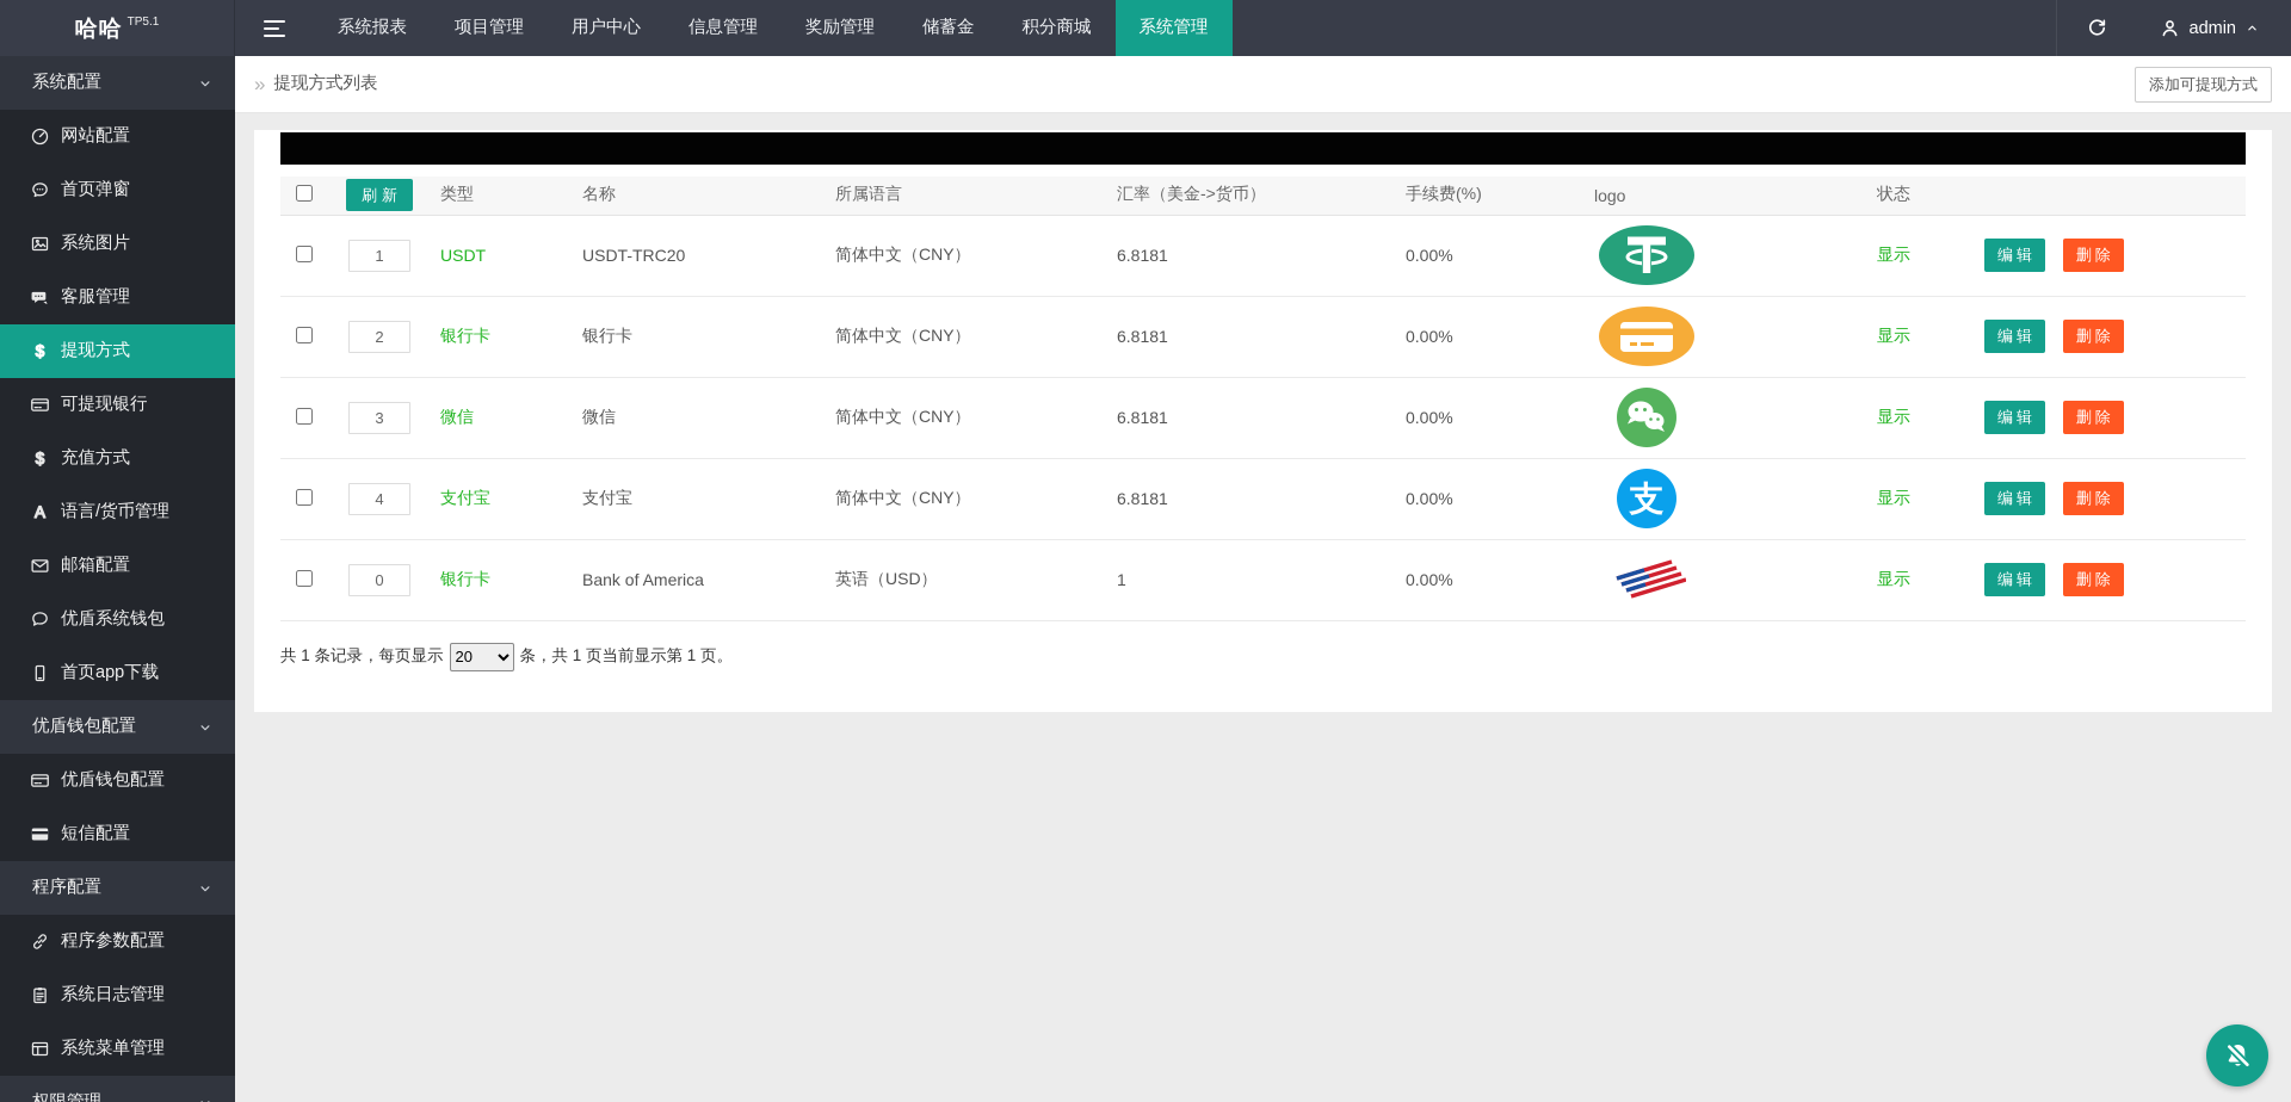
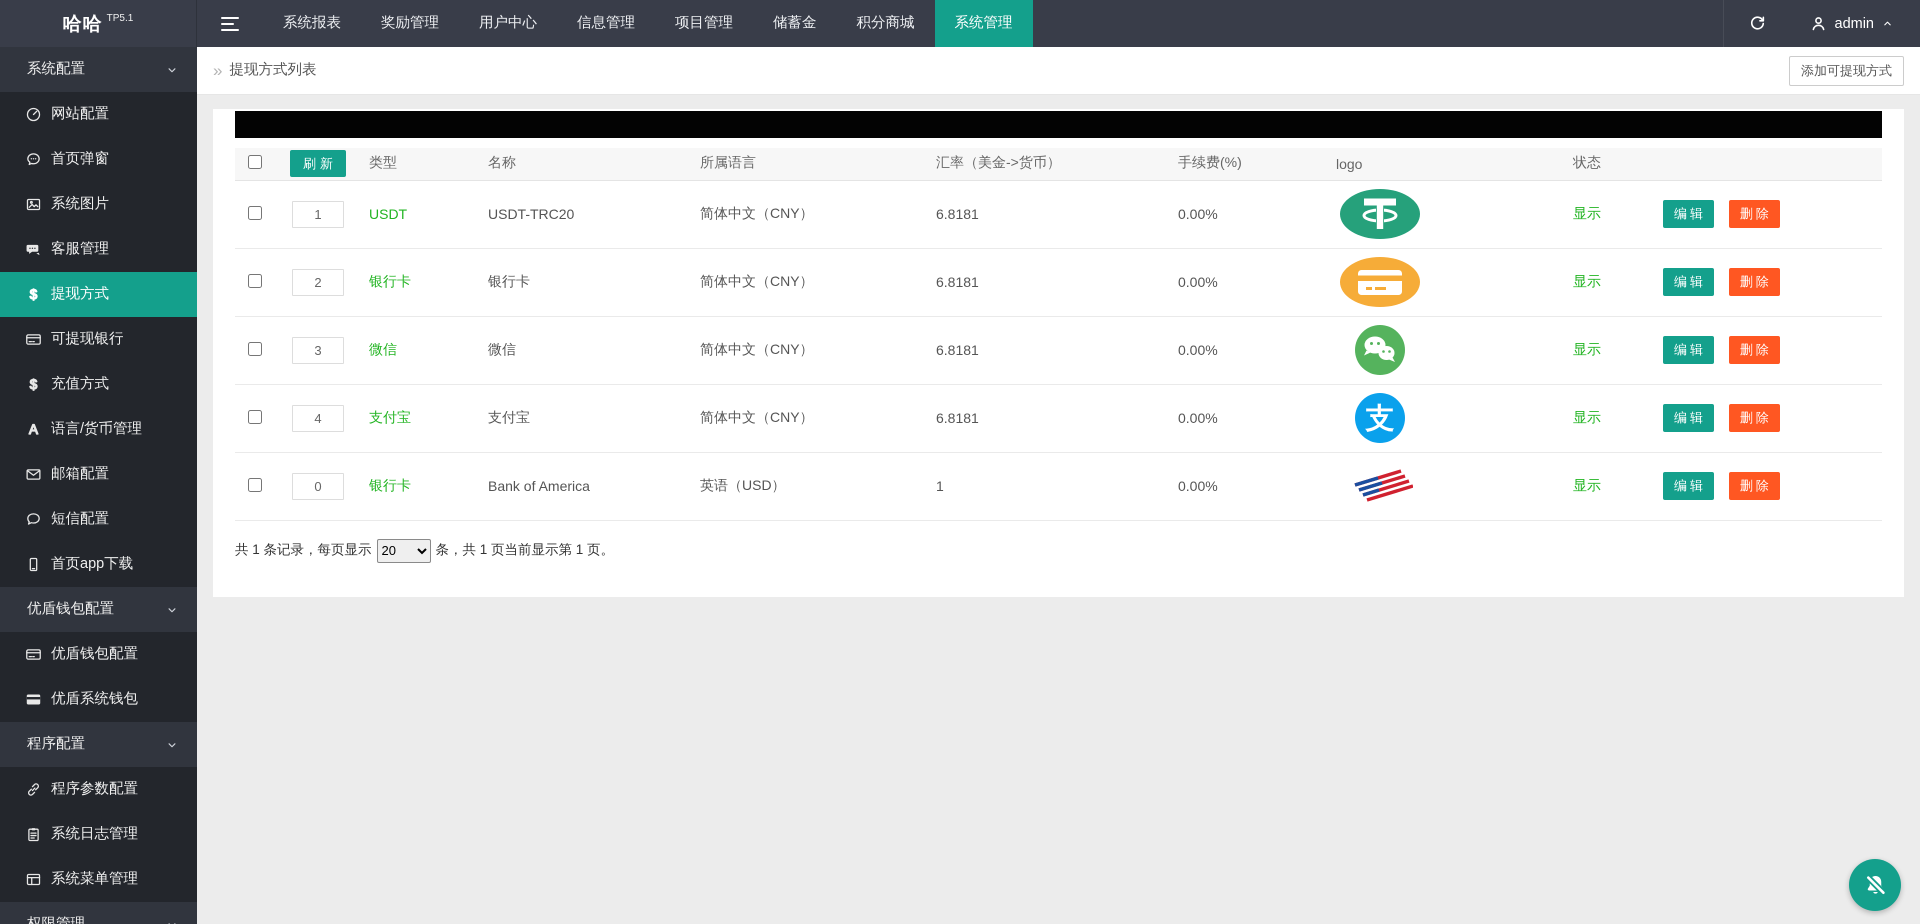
  哈哈
  TP5.1
  系统报表
- 项目管理
+ 奖励管理
  用户中心
  信息管理
- 奖励管理
+ 项目管理
  储蓄金
  积分商城
  系统管理
  admin
  系统配置
  网站配置
  首页弹窗
  系统图片
  客服管理
  提现方式
  可提现银行
  充值方式
  语言/货币管理
  邮箱配置
- 优盾系统钱包
+ 短信配置
  首页app下载
  优盾钱包配置
  优盾钱包配置
- 短信配置
+ 优盾系统钱包
  程序配置
  程序参数配置
  系统日志管理
  系统菜单管理
  提现方式列表
  添加可提现方式
  	刷新	类型	名称	所属语言	汇率（美金->货币）	手续费(%)	logo	状态
  	1	USDT	USDT-TRC20	简体中文（CNY）	6.8181	0.00%		显示	编辑 删除
  	2	银行卡	银行卡	简体中文（CNY）	6.8181	0.00%		显示	编辑 删除
  	3	微信	微信	简体中文（CNY）	6.8181	0.00%		显示	编辑 删除
  	4	支付宝	支付宝	简体中文（CNY）	6.8181	0.00%	支	显示	编辑 删除
  	0	银行卡	Bank of America	英语（USD）	1	0.00%		显示	编辑 删除
  共 1 条记录，每页显示
  20
  条，共 1 页当前显示第 1 页。
